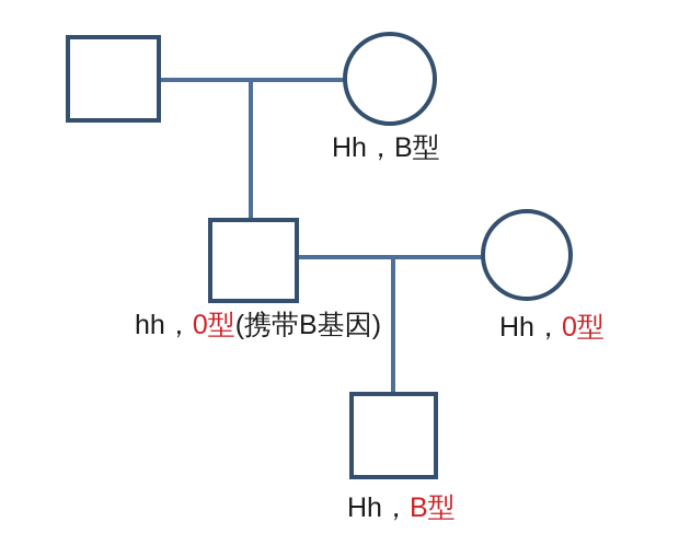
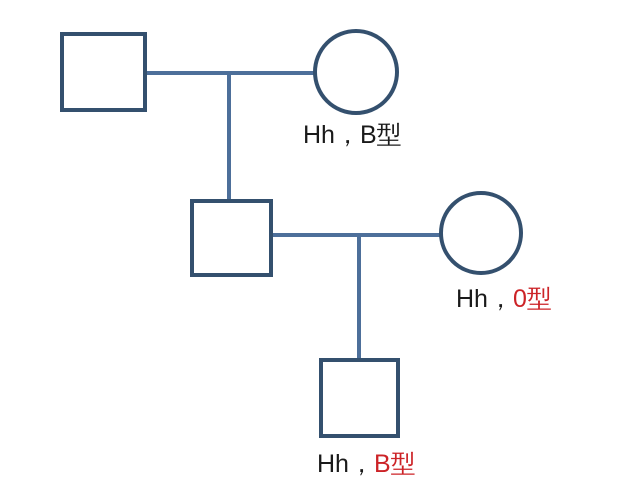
  Hh，B型
- hh，0型(携带B基因)
  Hh，0型
  Hh，B型
